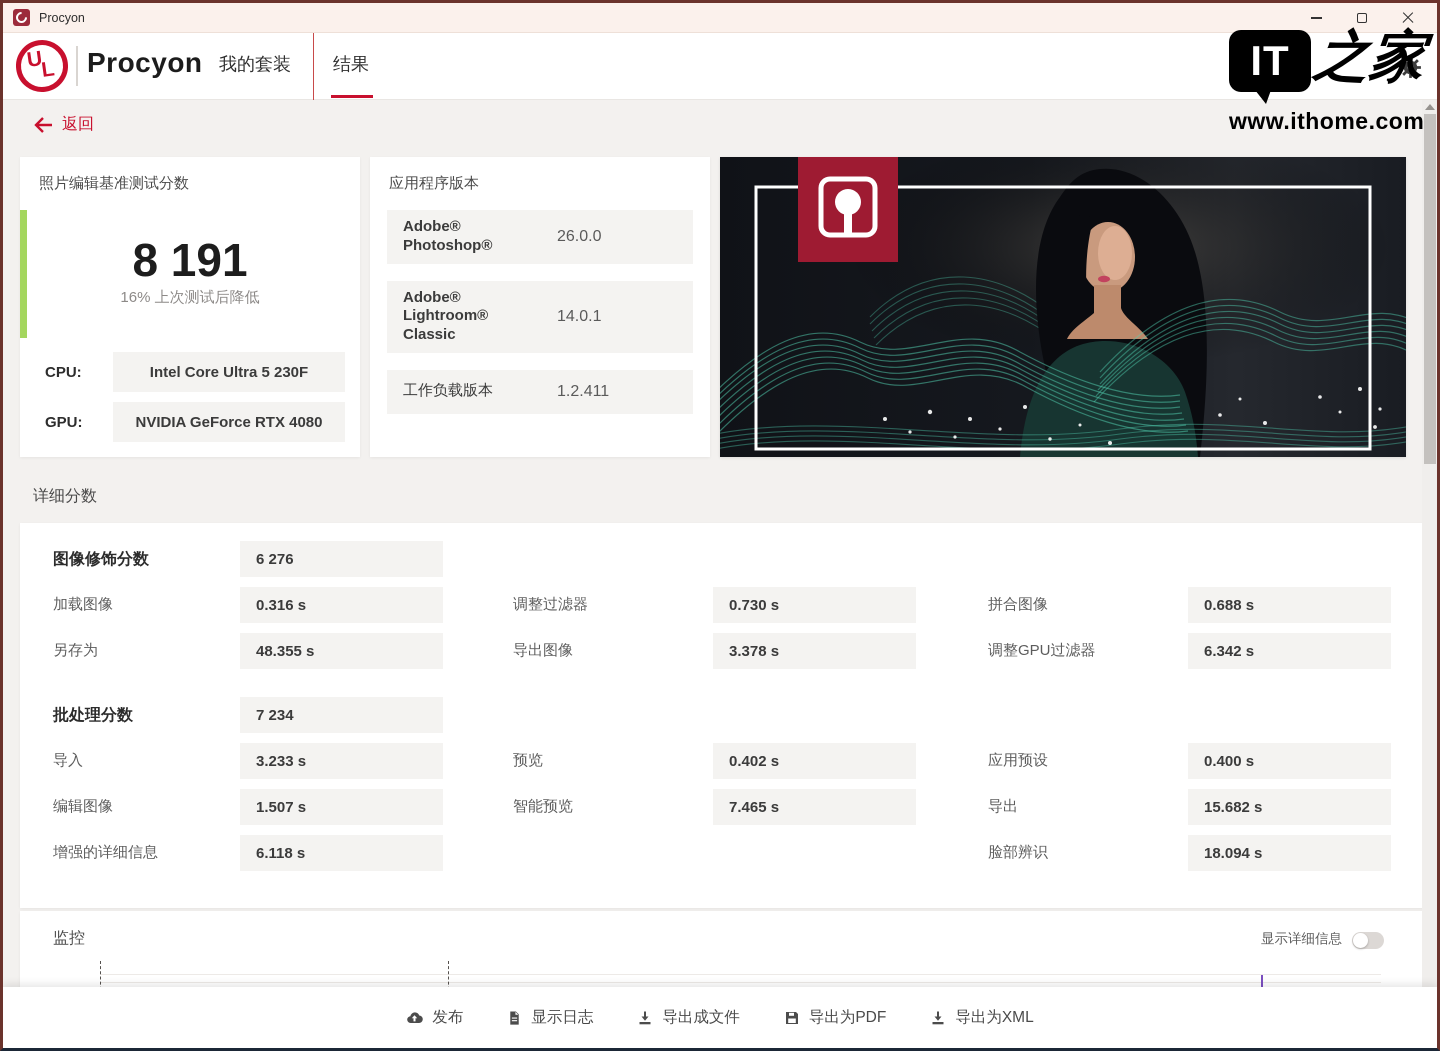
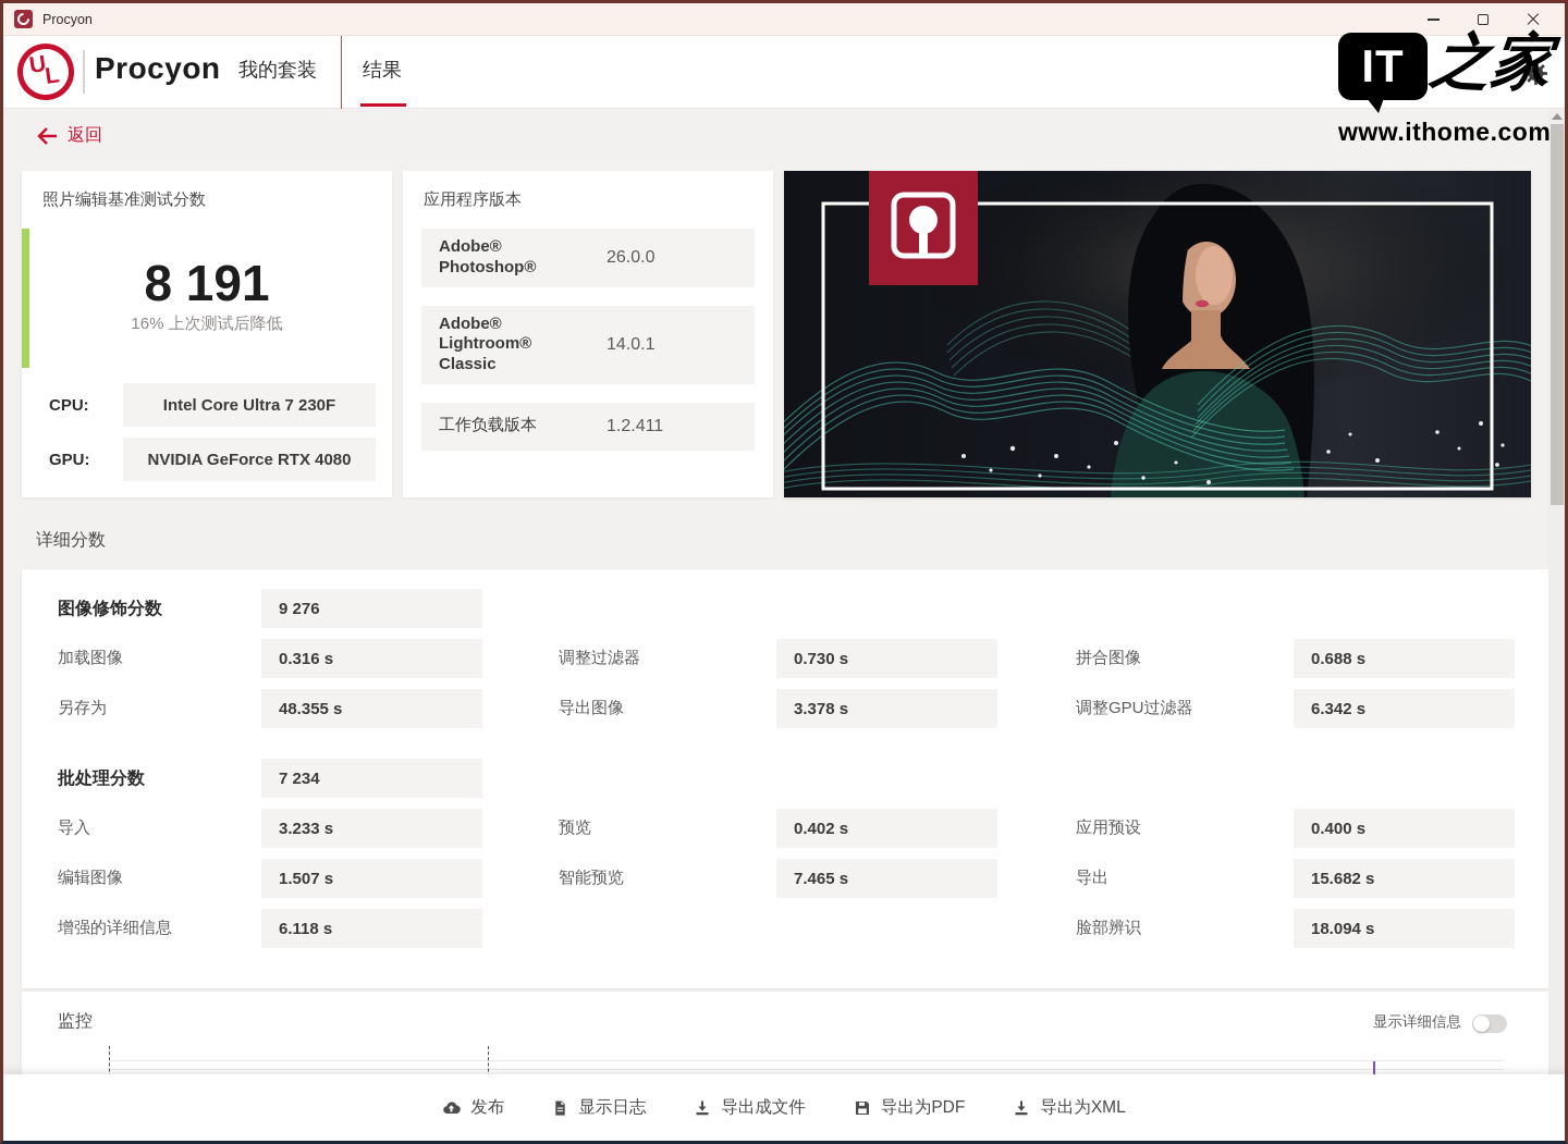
  Procyon
  Procyon
  我的套装
  结果
  返回
  照片编辑基准测试分数
  8 191
  16% 上次测试后降低
  CPU:
- Intel Core Ultra 5 230F
+ Intel Core Ultra 7 230F
  GPU:
  NVIDIA GeForce RTX 4080
  应用程序版本
  Adobe® Photoshop®
  26.0.0
  Adobe® Lightroom® Classic
  14.0.1
  工作负载版本
  1.2.411
  详细分数
  图像修饰分数
- 6 276
+ 9 276
  加载图像
  0.316 s
  调整过滤器
  0.730 s
  拼合图像
  0.688 s
  另存为
  48.355 s
  导出图像
  3.378 s
  调整GPU过滤器
  6.342 s
  批处理分数
  7 234
  导入
  3.233 s
  预览
  0.402 s
  应用预设
  0.400 s
  编辑图像
  1.507 s
  智能预览
  7.465 s
  导出
  15.682 s
  增强的详细信息
  6.118 s
  脸部辨识
  18.094 s
  监控
  显示详细信息
  发布
  显示日志
  导出成文件
  导出为PDF
  导出为XML
  IT
  www.ithome.com
